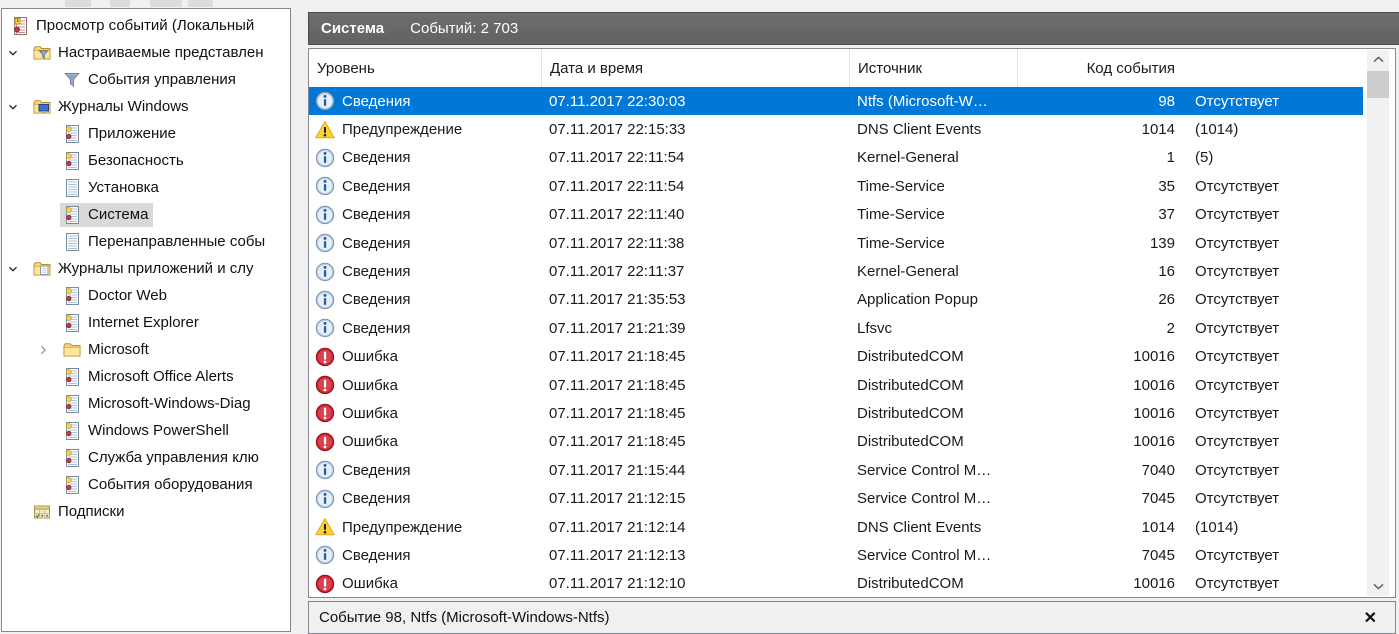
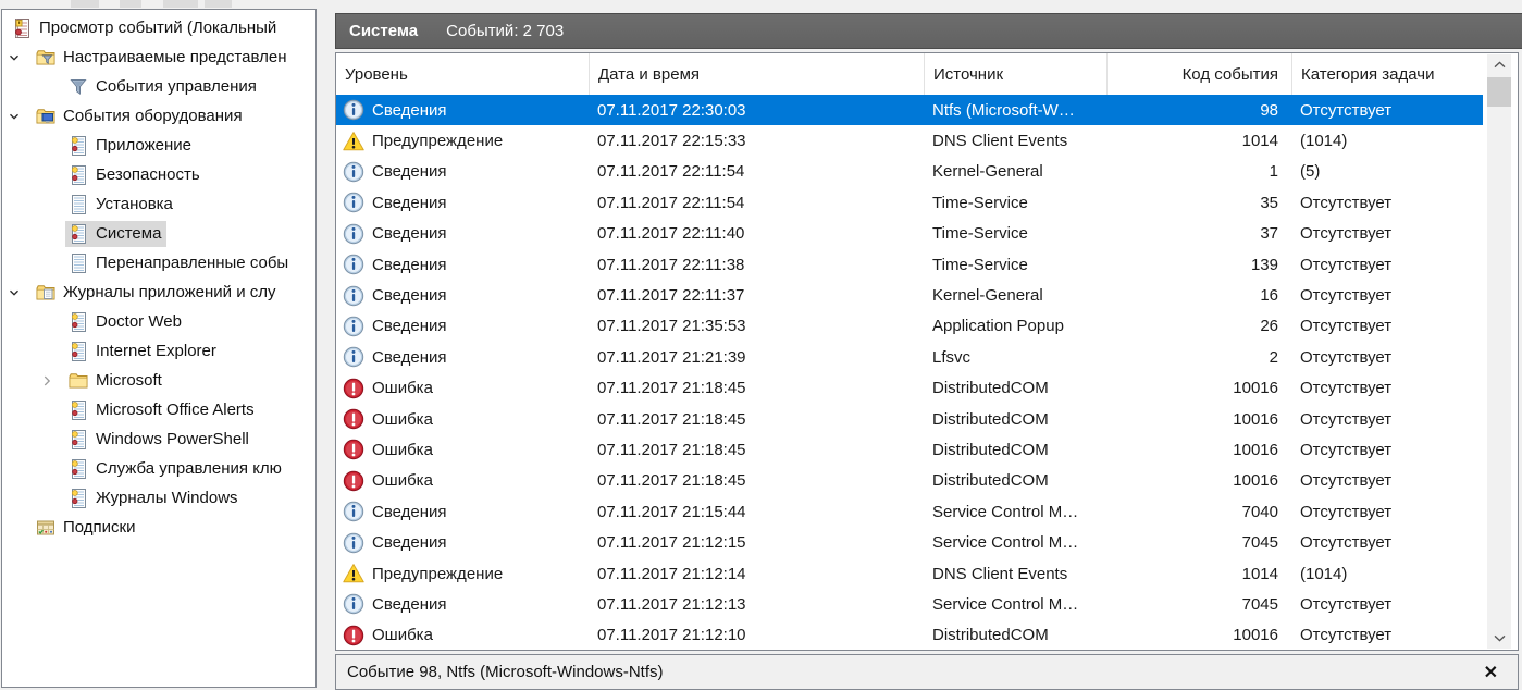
  Просмотр событий (Локальный
  Настраиваемые представлен
  События управления
- Журналы Windows
+ События оборудования
  Приложение
  Безопасность
  Установка
  Система
  Перенаправленные собы
  Журналы приложений и слу
  Doctor Web
  Internet Explorer
  Microsoft
  Microsoft Office Alerts
- Microsoft-Windows-Diag
  Windows PowerShell
  Служба управления клю
- События оборудования
+ Журналы Windows
  Подписки
  Система
  Событий: 2 703
  Уровень
  Дата и время
  Источник
  Код события
+ Категория задачи
  Сведения
  07.11.2017 22:30:03
  Ntfs (Microsoft-W…
  98
  Отсутствует
  Предупреждение
  07.11.2017 22:15:33
  DNS Client Events
  1014
  (1014)
  Сведения
  07.11.2017 22:11:54
  Kernel-General
  1
  (5)
  Сведения
  07.11.2017 22:11:54
  Time-Service
  35
  Отсутствует
  Сведения
  07.11.2017 22:11:40
  Time-Service
  37
  Отсутствует
  Сведения
  07.11.2017 22:11:38
  Time-Service
  139
  Отсутствует
  Сведения
  07.11.2017 22:11:37
  Kernel-General
  16
  Отсутствует
  Сведения
  07.11.2017 21:35:53
  Application Popup
  26
  Отсутствует
  Сведения
  07.11.2017 21:21:39
  Lfsvc
  2
  Отсутствует
  Ошибка
  07.11.2017 21:18:45
  DistributedCOM
  10016
  Отсутствует
  Ошибка
  07.11.2017 21:18:45
  DistributedCOM
  10016
  Отсутствует
  Ошибка
  07.11.2017 21:18:45
  DistributedCOM
  10016
  Отсутствует
  Ошибка
  07.11.2017 21:18:45
  DistributedCOM
  10016
  Отсутствует
  Сведения
  07.11.2017 21:15:44
  Service Control M…
  7040
  Отсутствует
  Сведения
  07.11.2017 21:12:15
  Service Control M…
  7045
  Отсутствует
  Предупреждение
  07.11.2017 21:12:14
  DNS Client Events
  1014
  (1014)
  Сведения
  07.11.2017 21:12:13
  Service Control M…
  7045
  Отсутствует
  Ошибка
  07.11.2017 21:12:10
  DistributedCOM
  10016
  Отсутствует
  Событие 98, Ntfs (Microsoft-Windows-Ntfs)
  ✕
